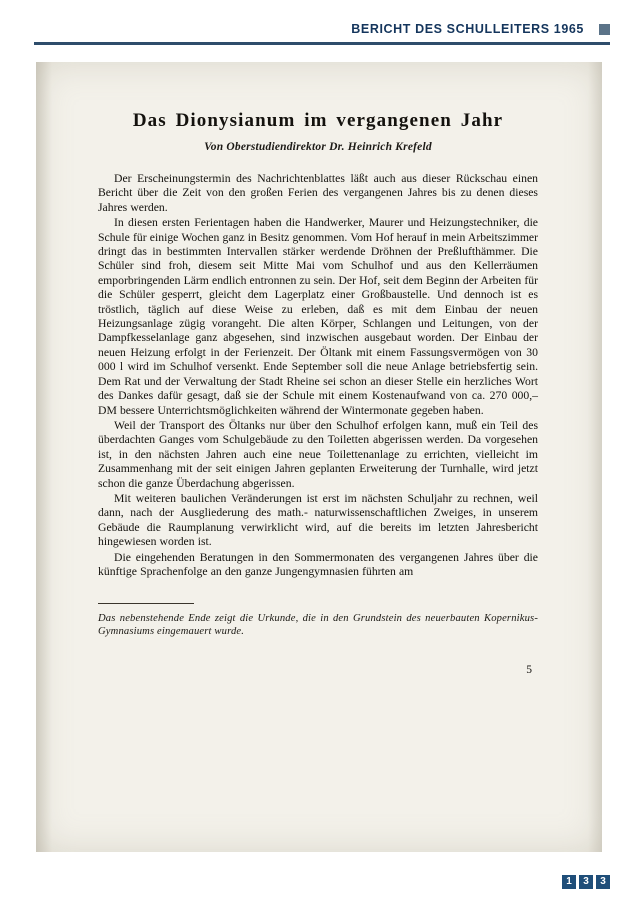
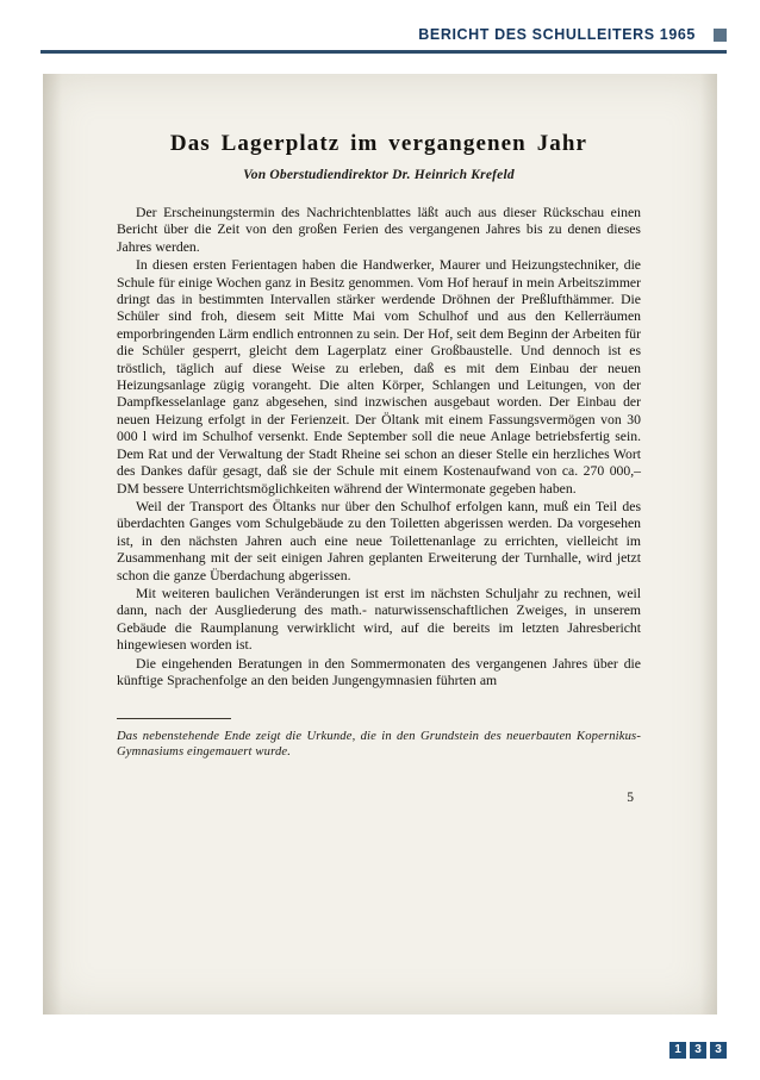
  BERICHT DES SCHULLEITERS 1965
- Das Dionysianum im vergangenen Jahr
+ Das Lagerplatz im vergangenen Jahr
  Von Oberstudiendirektor Dr. Heinrich Krefeld
  Der Erscheinungstermin des Nachrichtenblattes läßt auch aus dieser Rückschau einen Bericht über die Zeit von den großen Ferien des vergangenen Jahres bis zu denen dieses Jahres werden.
  In diesen ersten Ferientagen haben die Handwerker, Maurer und Heizungstechniker, die Schule für einige Wochen ganz in Besitz genommen. Vom Hof herauf in mein Arbeitszimmer dringt das in bestimmten Intervallen stärker werdende Dröhnen der Preßlufthämmer. Die Schüler sind froh, diesem seit Mitte Mai vom Schulhof und aus den Kellerräumen emporbringenden Lärm endlich entronnen zu sein. Der Hof, seit dem Beginn der Arbeiten für die Schüler gesperrt, gleicht dem Lagerplatz einer Großbaustelle. Und dennoch ist es tröstlich, täglich auf diese Weise zu erleben, daß es mit dem Einbau der neuen Heizungsanlage zügig vorangeht. Die alten Körper, Schlangen und Leitungen, von der Dampfkesselanlage ganz abgesehen, sind inzwischen ausgebaut worden. Der Einbau der neuen Heizung erfolgt in der Ferienzeit. Der Öltank mit einem Fassungsvermögen von 30 000 l wird im Schulhof versenkt. Ende September soll die neue Anlage betriebsfertig sein. Dem Rat und der Verwaltung der Stadt Rheine sei schon an dieser Stelle ein herzliches Wort des Dankes dafür gesagt, daß sie der Schule mit einem Kostenaufwand von ca. 270 000,– DM bessere Unterrichtsmöglichkeiten während der Wintermonate gegeben haben.
  Weil der Transport des Öltanks nur über den Schulhof erfolgen kann, muß ein Teil des überdachten Ganges vom Schulgebäude zu den Toiletten abgerissen werden. Da vorgesehen ist, in den nächsten Jahren auch eine neue Toilettenanlage zu errichten, vielleicht im Zusammenhang mit der seit einigen Jahren geplanten Erweiterung der Turnhalle, wird jetzt schon die ganze Überdachung abgerissen.
  Mit weiteren baulichen Veränderungen ist erst im nächsten Schuljahr zu rechnen, weil dann, nach der Ausgliederung des math.- naturwissenschaftlichen Zweiges, in unserem Gebäude die Raumplanung verwirklicht wird, auf die bereits im letzten Jahresbericht hingewiesen worden ist.
- Die eingehenden Beratungen in den Sommermonaten des vergangenen Jahres über die künftige Sprachenfolge an den ganze Jungengymnasien führten am
+ Die eingehenden Beratungen in den Sommermonaten des vergangenen Jahres über die künftige Sprachenfolge an den beiden Jungengymnasien führten am
  Das nebenstehende Ende zeigt die Urkunde, die in den Grundstein des neuerbauten Kopernikus-Gymnasiums eingemauert wurde.
  5
  1
  3
  3
